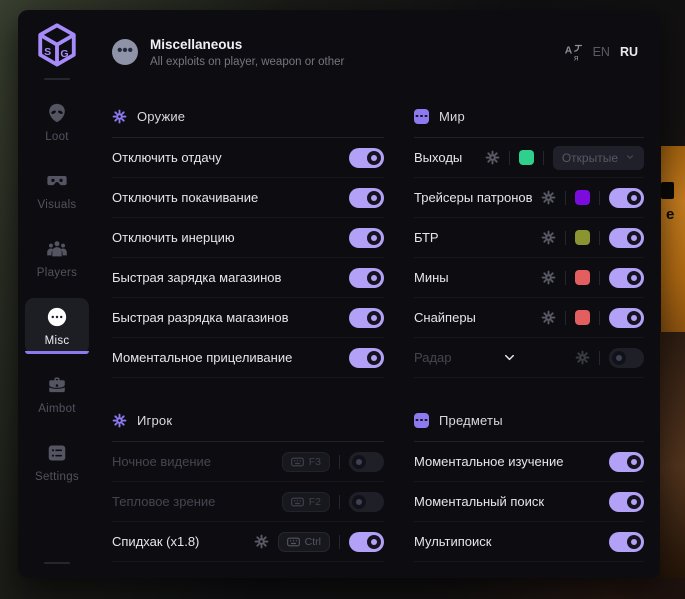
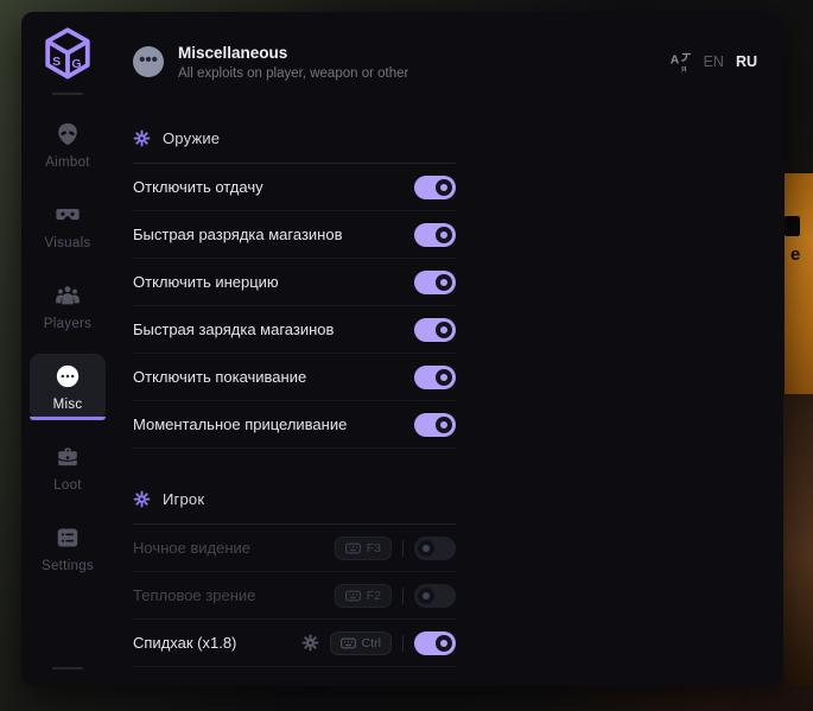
  S
  G
- Loot
+ Aimbot
  Visuals
  Players
  Misc
- Aimbot
+ Loot
  Settings
  •••
  Miscellaneous
  All exploits on player, weapon or other
  EN
  RU
  Оружие
  Отключить отдачу
- Отключить покачивание
+ Быстрая разрядка магазинов
  Отключить инерцию
  Быстрая зарядка магазинов
- Быстрая разрядка магазинов
+ Отключить покачивание
  Моментальное прицеливание
  Игрок
  Ночное видение
  F3
  Тепловое зрение
  F2
  Спидхак (x1.8)
  Ctrl
- Мир
- Выходы
- Открытые
- Трейсеры патронов
- БТР
- Мины
- Снайперы
- Радар
- Предметы
- Моментальное изучение
- Моментальный поиск
- Мультипоиск
